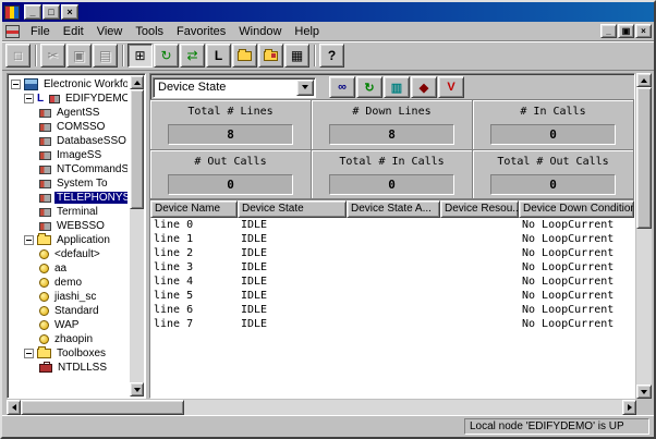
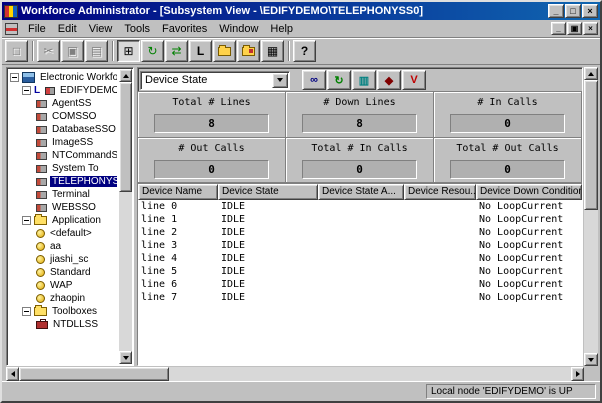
+ Workforce Administrator - [Subsystem View - \EDIFYDEMO\TELEPHONYSS0]
  _
  □
  ×
  File
  Edit
  View
  Tools
  Favorites
  Window
  Help
  _
  ▣
  ×
  □
  ✂
  ▣
  ▤
  ⊞
  ↻
  ⇄
  L
  ▦
  ?
  Electronic Workfo
  L
  EDIFYDEMO
  AgentSS
  COMSSO
  DatabaseSSO
  ImageSS
  NTCommandS
  System To
  TELEPHONYS
  Terminal
  WEBSSO
  Application
  <default>
  aa
- demo
  jiashi_sc
  Standard
  WAP
  zhaopin
  Toolboxes
  NTDLLSS
  Device State
  ∞
  ↻
  ▥
  ◆
  V
  Total # Lines
  8
  # Down Lines
  8
  # In Calls
  0
  # Out Calls
  0
  Total # In Calls
  0
  Total # Out Calls
  0
  Device Name
  Device State
  Device State A...
  Device Resou..
  Device Down Condition
  line 0
  IDLE
  No LoopCurrent
  line 1
  IDLE
  No LoopCurrent
  line 2
  IDLE
  No LoopCurrent
  line 3
  IDLE
  No LoopCurrent
  line 4
  IDLE
  No LoopCurrent
  line 5
  IDLE
  No LoopCurrent
  line 6
  IDLE
  No LoopCurrent
  line 7
  IDLE
  No LoopCurrent
  Local node 'EDIFYDEMO' is UP
